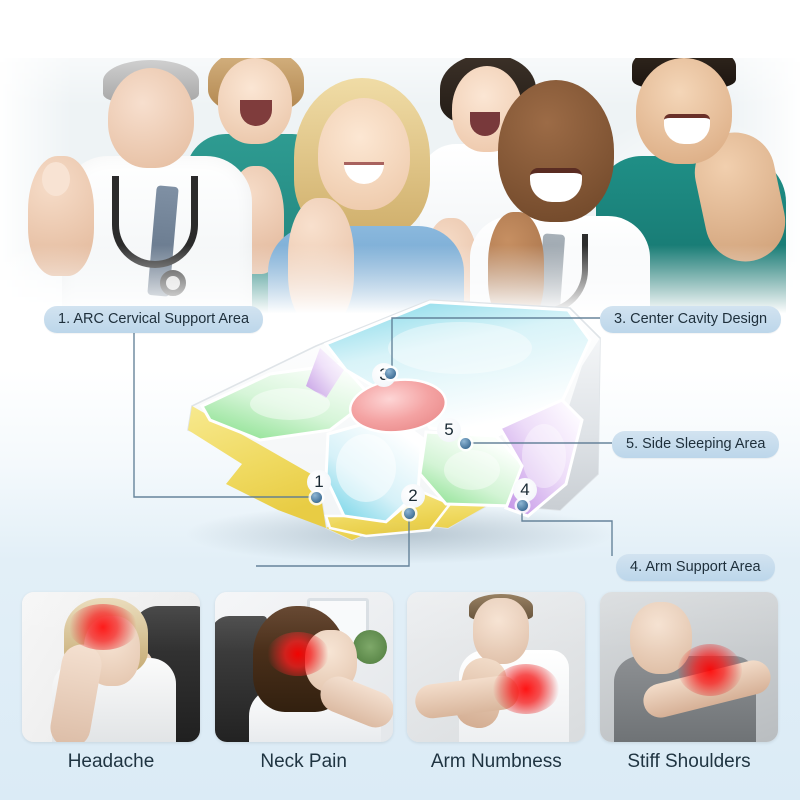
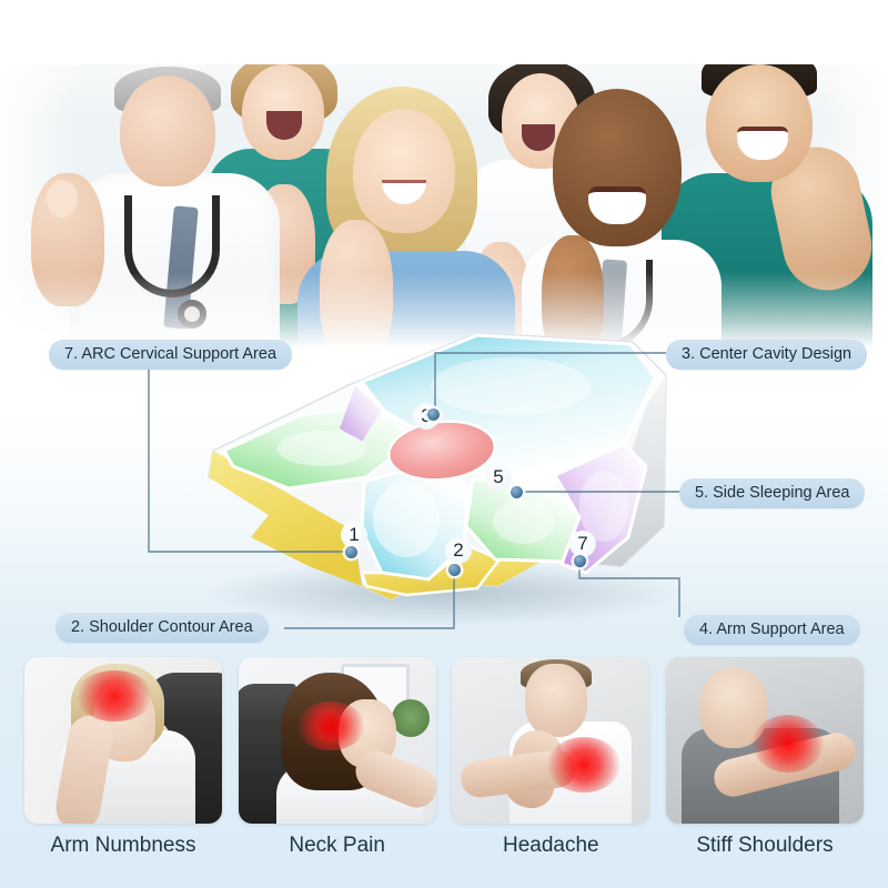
- 1. ARC Cervical Support Area
+ 7. ARC Cervical Support Area
+ 2. Shoulder Contour Area
  3. Center Cavity Design
  4. Arm Support Area
  5. Side Sleeping Area
  1
  2
  3
- 4
+ 7
  5
- Headache
+ Arm Numbness
  Neck Pain
- Arm Numbness
+ Headache
  Stiff Shoulders
